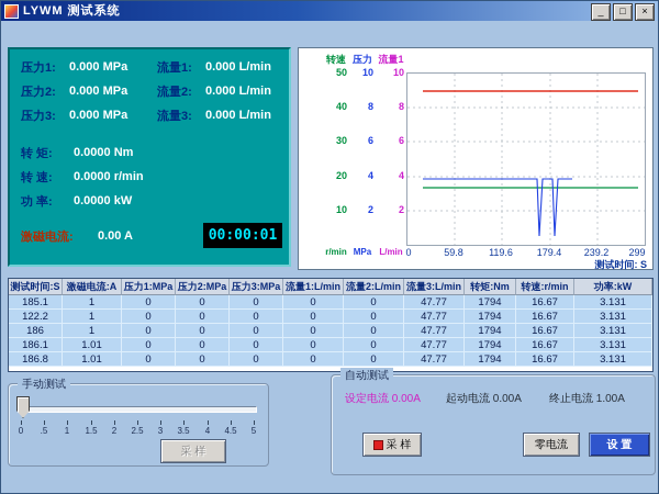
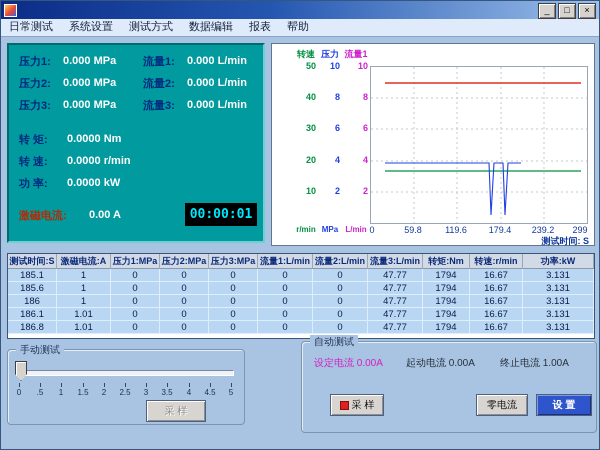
- LYWM 测试系统
  _
  □
  ×
+ 日常测试
+ 系统设置
+ 测试方式
+ 数据编辑
+ 报表
+ 帮助
  压力1:
  0.000 MPa
  流量1:
  0.000 L/min
  压力2:
  0.000 MPa
  流量2:
  0.000 L/min
  压力3:
  0.000 MPa
  流量3:
  0.000 L/min
  转 矩:
  0.0000 Nm
  转 速:
  0.0000 r/min
  功 率:
  0.0000 kW
  激磁电流:
  0.00 A
  00:00:01
  转速
  50
  40
  30
  20
  10
  r/min
  压力
  10
  8
  6
  4
  2
  MPa
  流量1
  10
  8
  6
  4
  2
  L/min
  0
  59.8
  119.6
  179.4
  239.2
  299
  测试时间: S
  测试时间:S
  激磁电流:A
  压力1:MPa
  压力2:MPa
  压力3:MPa
  流量1:L/min
  流量2:L/min
  流量3:L/min
  转矩:Nm
  转速:r/min
  功率:kW
  185.1
  1
  0
  0
  0
  0
  0
  47.77
  1794
  16.67
  3.131
- 122.2
+ 185.6
  1
  0
  0
  0
  0
  0
  47.77
  1794
  16.67
  3.131
  186
  1
  0
  0
  0
  0
  0
  47.77
  1794
  16.67
  3.131
  186.1
  1.01
  0
  0
  0
  0
  0
  47.77
  1794
  16.67
  3.131
  186.8
  1.01
  0
  0
  0
  0
  0
  47.77
  1794
  16.67
  3.131
  手动测试
  0
  .5
  1
  1.5
  2
  2.5
  3
  3.5
  4
  4.5
  5
  采 样
  自动测试
  设定电流 0.00A
  起动电流 0.00A
  终止电流 1.00A
  采 样
  零电流
  设 置
